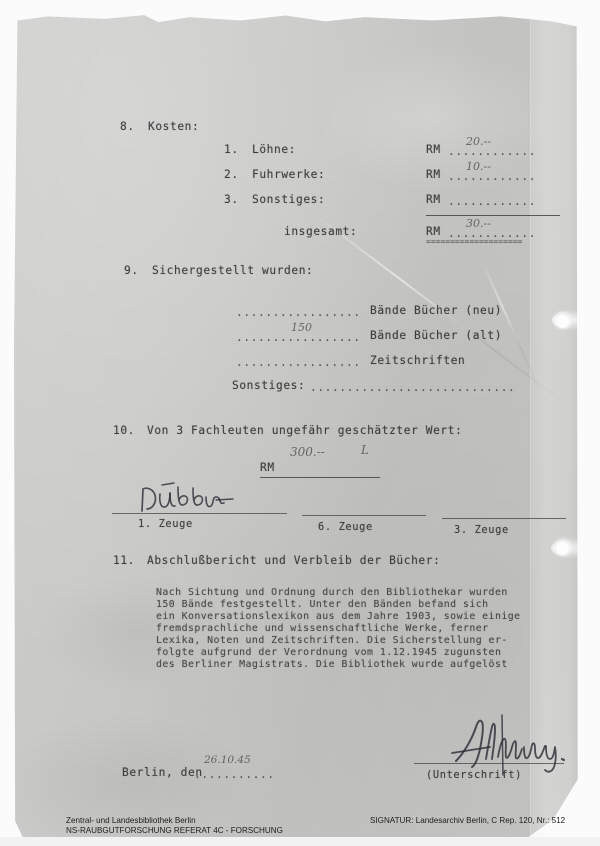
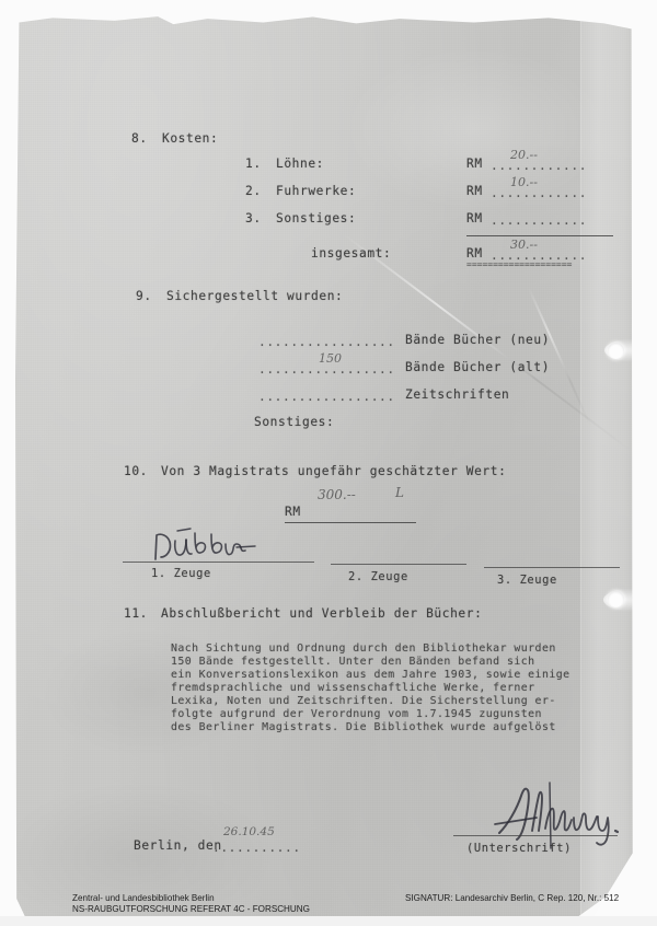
  8.
  Kosten:
  1.
  Löhne:
  RM
  ............
  20.--
  2.
  Fuhrwerke:
  RM
  ............
  10.--
  3.
  Sonstiges:
  RM
  ............
  insgesamt:
  RM
  ............
  30.--
  ====================
  9.
  Sichergestellt wurden:
  .................
  Bände Bücher (neu)
  .................
  150
  Bände Bücher (alt)
  .................
  Zeitschriften
  Sonstiges:
- ............................
  10.
- Von 3 Fachleuten ungefähr geschätzter Wert:
+ Von 3 Magistrats ungefähr geschätzter Wert:
  300.--
  L
  RM
  1. Zeuge
- 6. Zeuge
+ 2. Zeuge
  3. Zeuge
  11.
  Abschlußbericht und Verbleib der Bücher:
  Nach Sichtung und Ordnung durch den Bibliothekar wurden
  150 Bände festgestellt. Unter den Bänden befand sich
  ein Konversationslexikon aus dem Jahre 1903, sowie einige
  fremdsprachliche und wissenschaftliche Werke, ferner
  Lexika, Noten und Zeitschriften. Die Sicherstellung er-
- folgte aufgrund der Verordnung vom 1.12.1945 zugunsten
+ folgte aufgrund der Verordnung vom 1.7.1945 zugunsten
  des Berliner Magistrats. Die Bibliothek wurde aufgelöst
  Berlin, den
  ...........
  26.10.45
  (Unterschrift)
  Zentral- und Landesbibliothek Berlin
  NS-RAUBGUTFORSCHUNG REFERAT 4C - FORSCHUNG
  SIGNATUR: Landesarchiv Berlin, C Rep. 120, Nr.: 512
